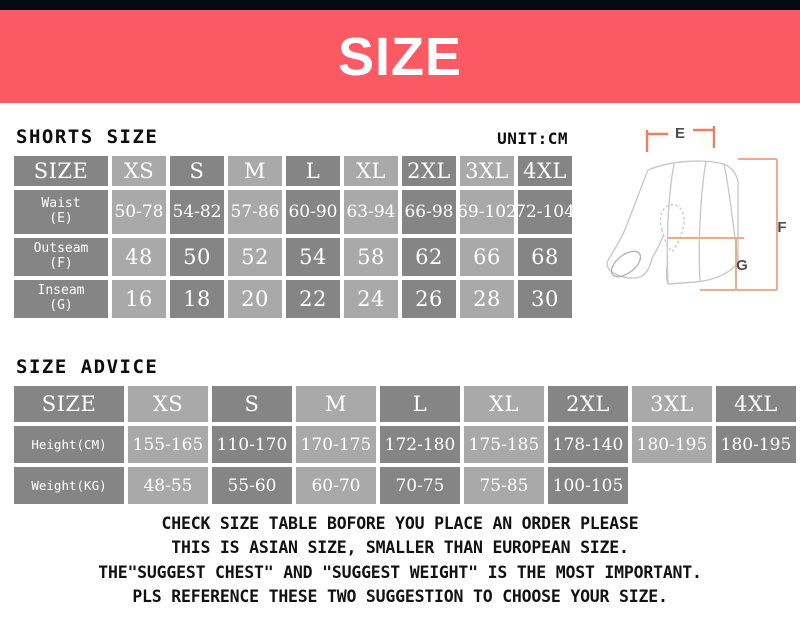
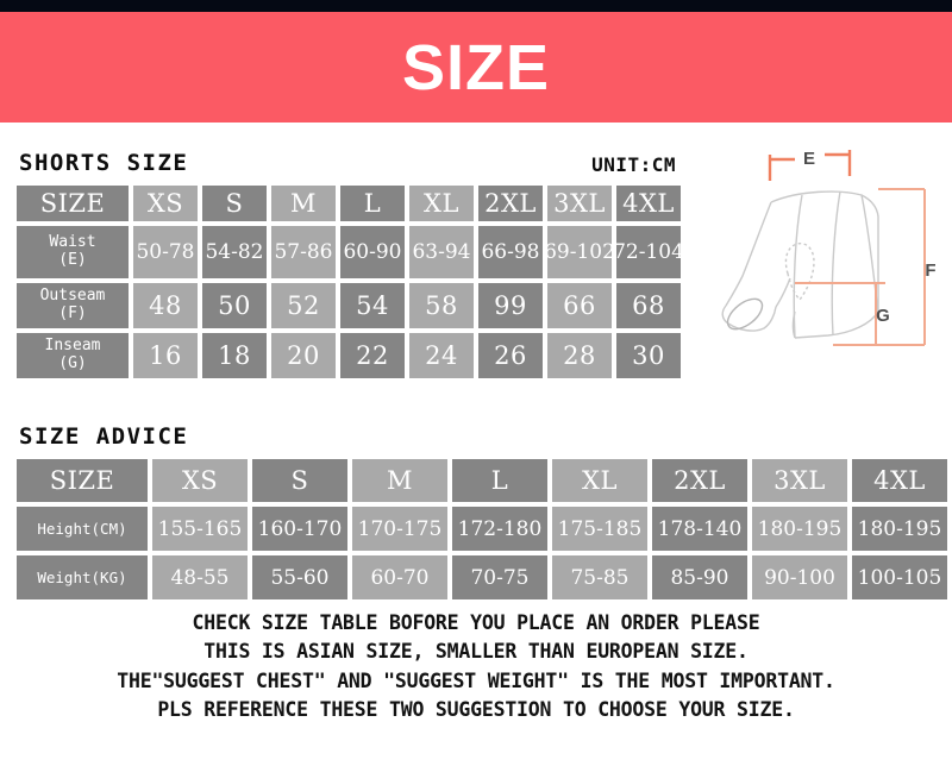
  SIZE
  SHORTS SIZE
  UNIT:CM
  SIZE
  XS
  S
  M
  L
  XL
  2XL
  3XL
  4XL
  Waist
  (E)
  50-78
  54-82
  57-86
  60-90
  63-94
  66-98
  69-102
  72-104
  Outseam
  (F)
  48
  50
  52
  54
  58
- 62
+ 99
  66
  68
  Inseam
  (G)
  16
  18
  20
  22
  24
  26
  28
  30
  E
  F
  G
  SIZE ADVICE
  SIZE
  XS
  S
  M
  L
  XL
  2XL
  3XL
  4XL
  Height(CM)
  155-165
- 110-170
+ 160-170
  170-175
  172-180
  175-185
  178-140
  180-195
  180-195
  Weight(KG)
  48-55
  55-60
  60-70
  70-75
  75-85
+ 85-90
+ 90-100
  100-105
  CHECK SIZE TABLE BOFORE YOU PLACE AN ORDER PLEASE
  THIS IS ASIAN SIZE, SMALLER THAN EUROPEAN SIZE.
  THE"SUGGEST CHEST" AND "SUGGEST WEIGHT" IS THE MOST IMPORTANT.
  PLS REFERENCE THESE TWO SUGGESTION TO CHOOSE YOUR SIZE.
